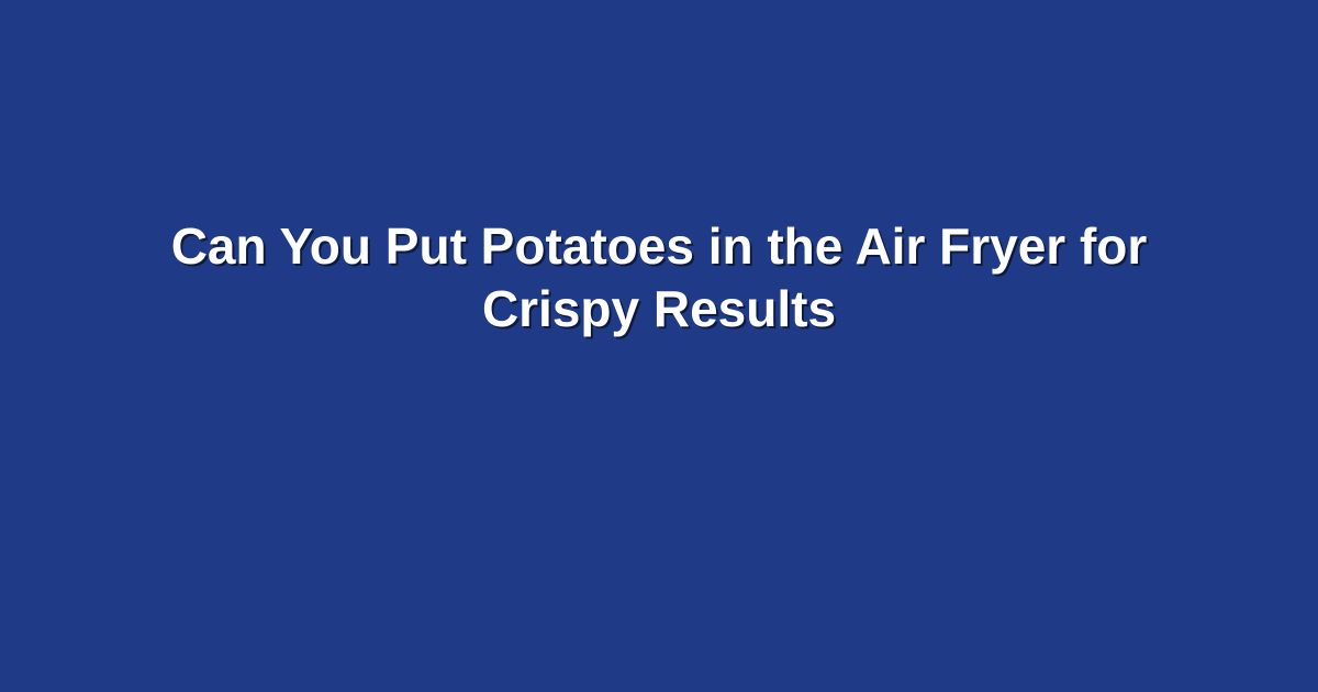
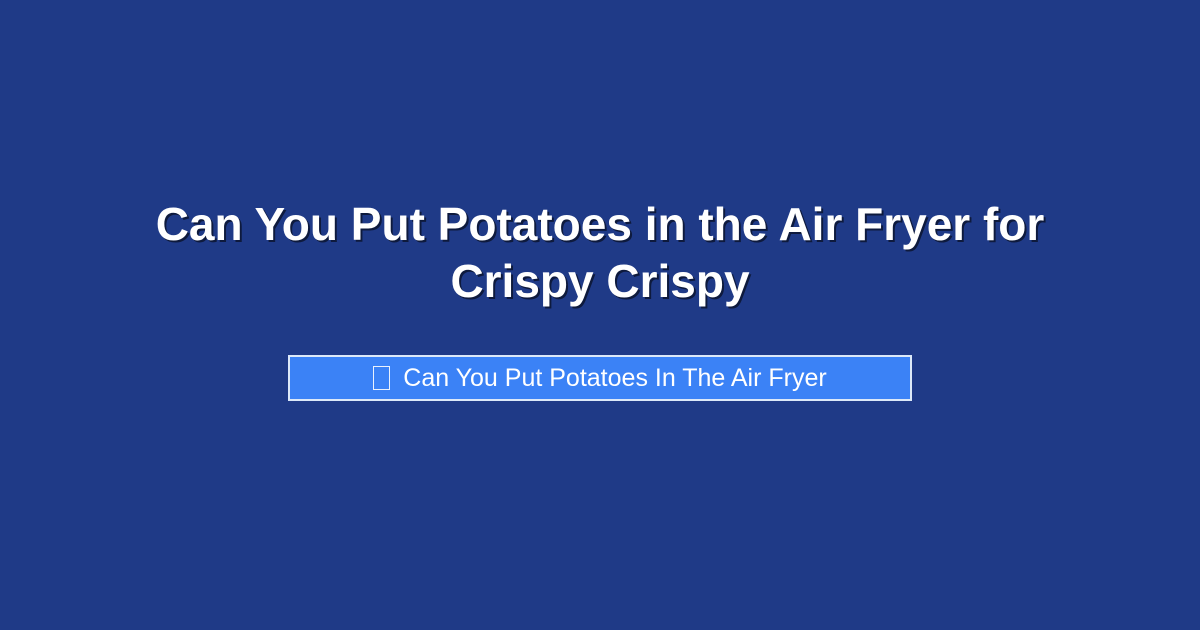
- Can You Put Potatoes in the Air Fryer for Crispy Results
+ Can You Put Potatoes in the Air Fryer for Crispy Crispy
+ Can You Put Potatoes In The Air Fryer
